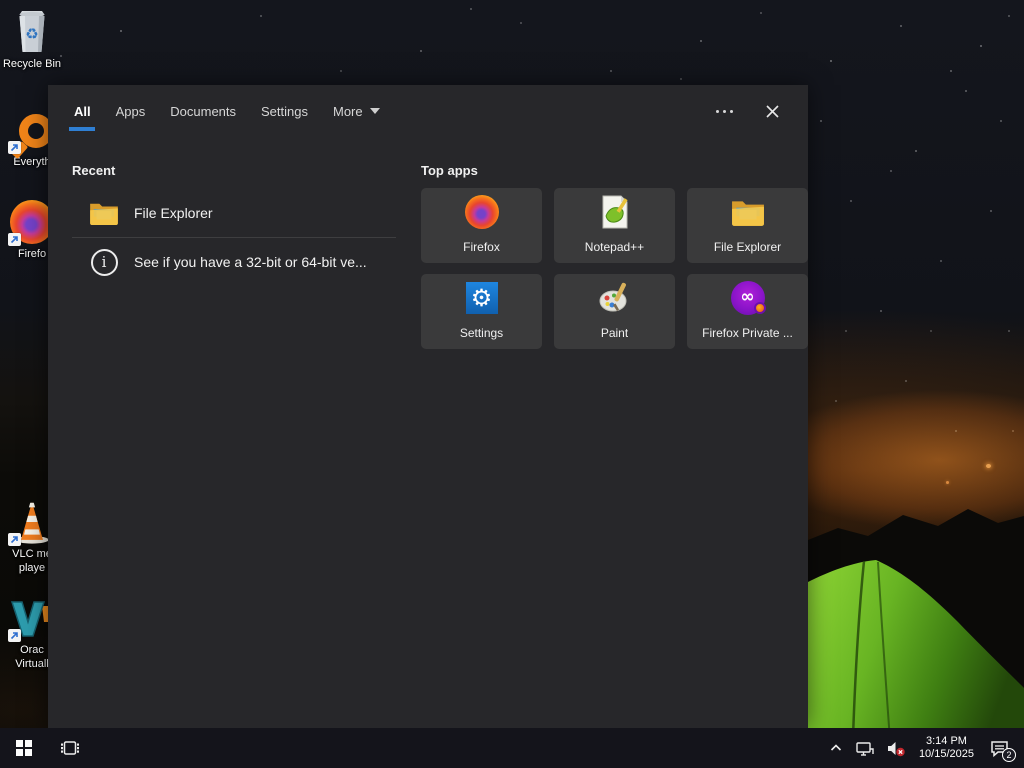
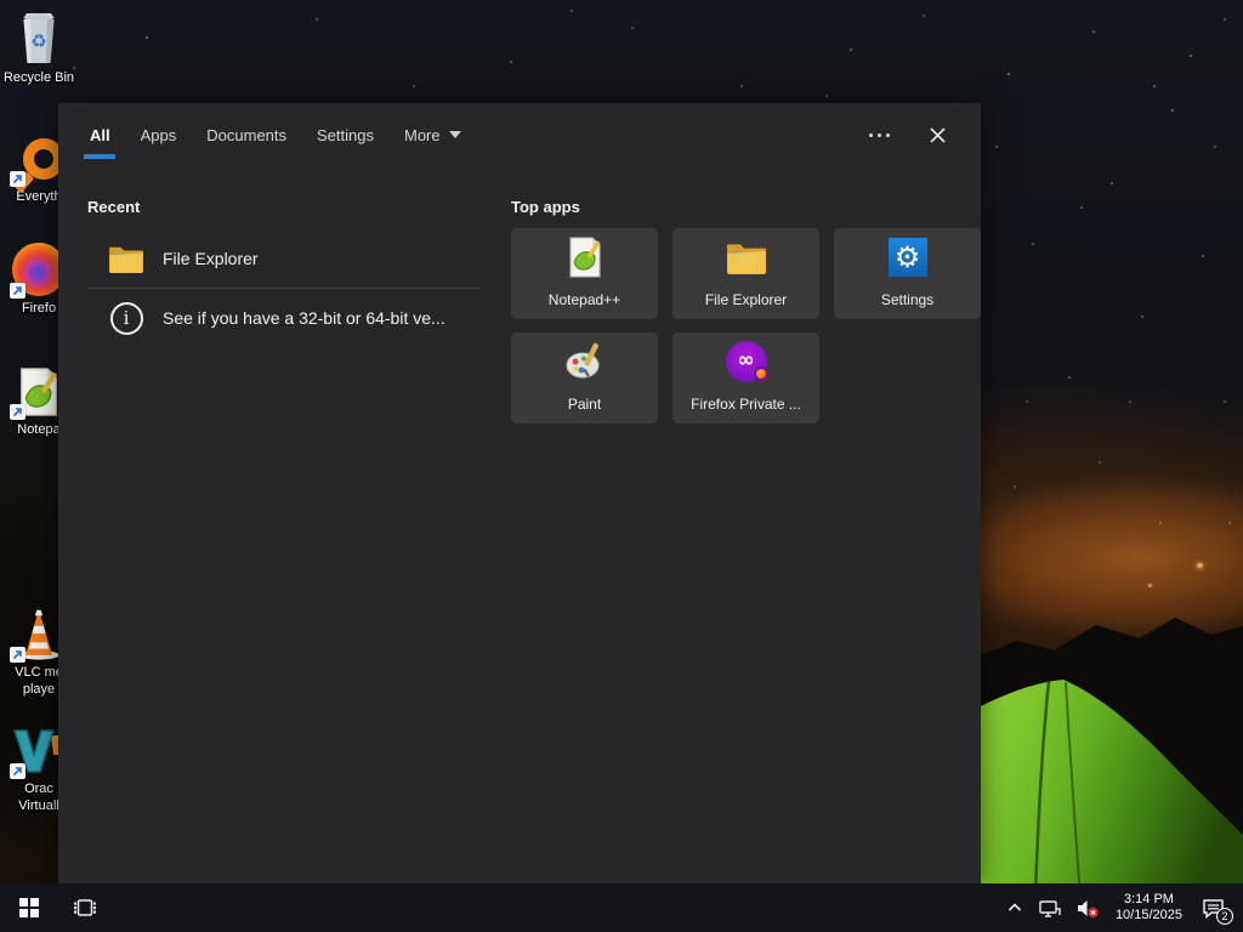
  ♻
  Recycle Bin
  Everyt
  Firefo
+ Notepa
  VLC m
  playe
  Orac
  Virtual
  All
  Apps
  Documents
  Settings
  More
  Recent
  File Explorer
  i
  See if you have a 32-bit or 64-bit ve...
  Top apps
- Firefox
  Notepad++
  File Explorer
  ⚙
  Settings
  Paint
  ∞
  Firefox Private ...
  3:14 PM
  10/15/2025
  2
